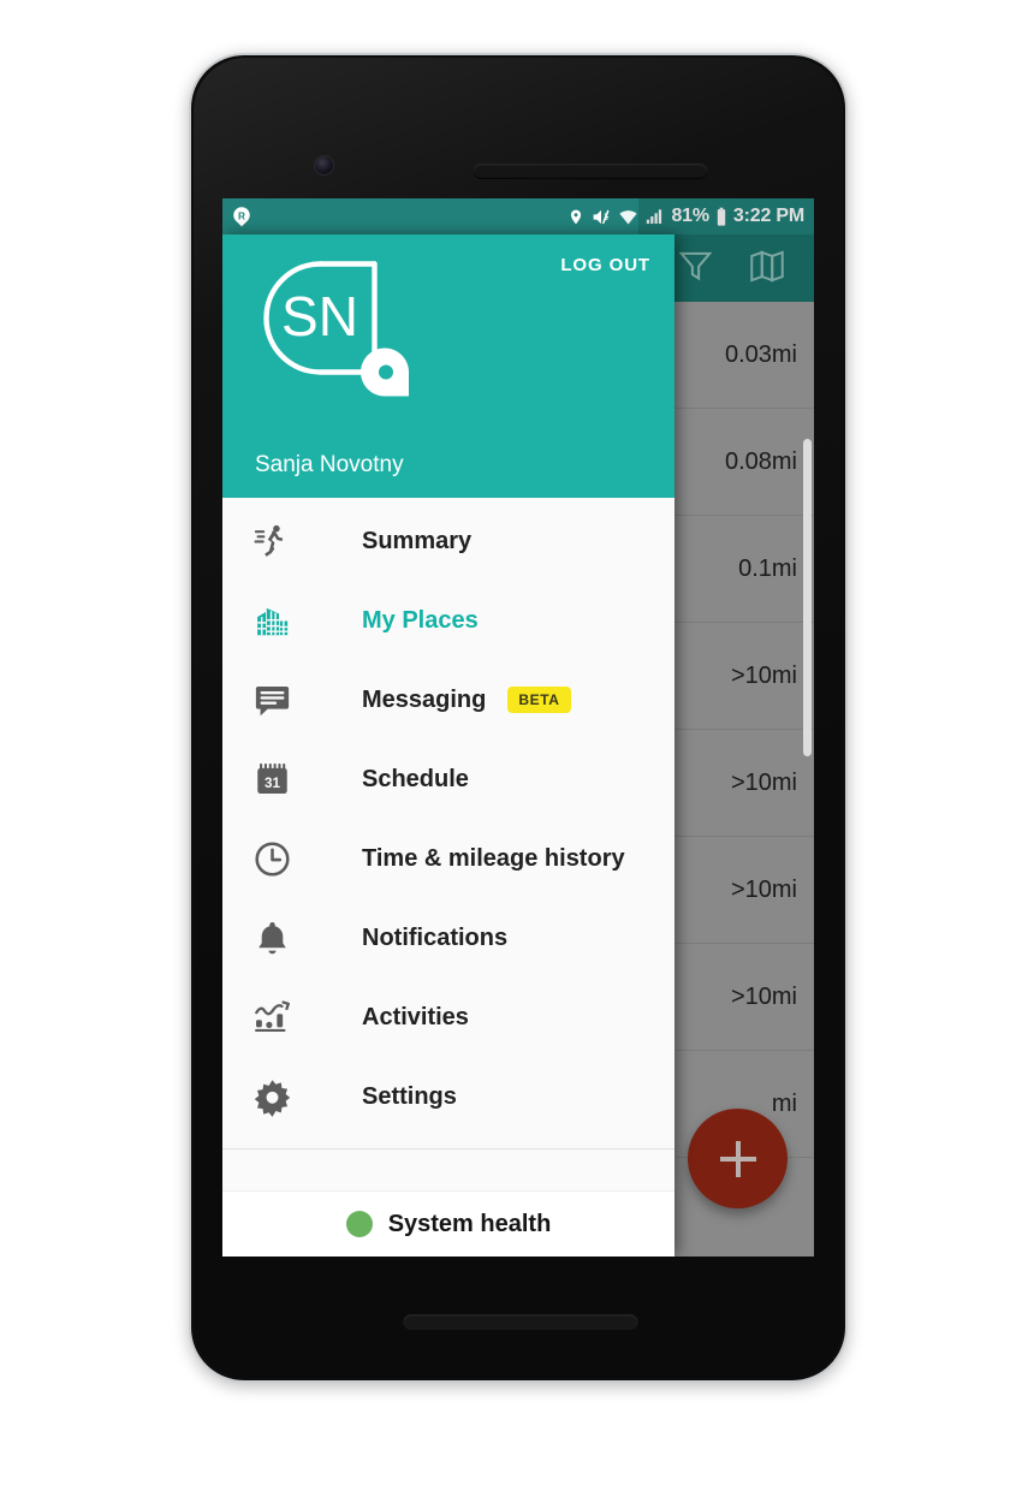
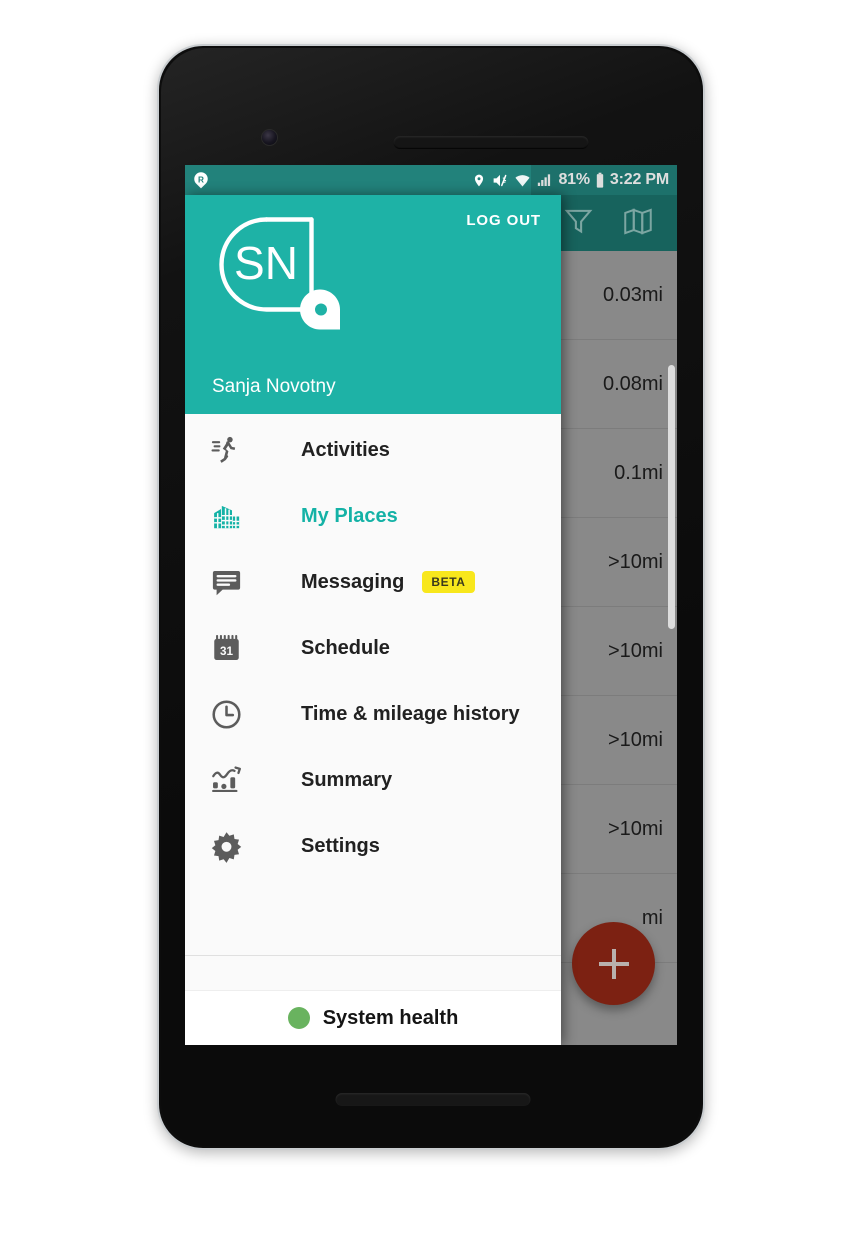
  R
  81%
  3:22 PM
  0.03mi
  0.08mi
  0.1mi
  >10mi
  >10mi
  >10mi
  >10mi
  mi
  LOG OUT
  SN
  Sanja Novotny
- Summary
+ Activities
  My Places
  Messaging
  BETA
  31
  Schedule
  Time & mileage history
- Notifications
- Activities
+ Summary
  Settings
  System health
